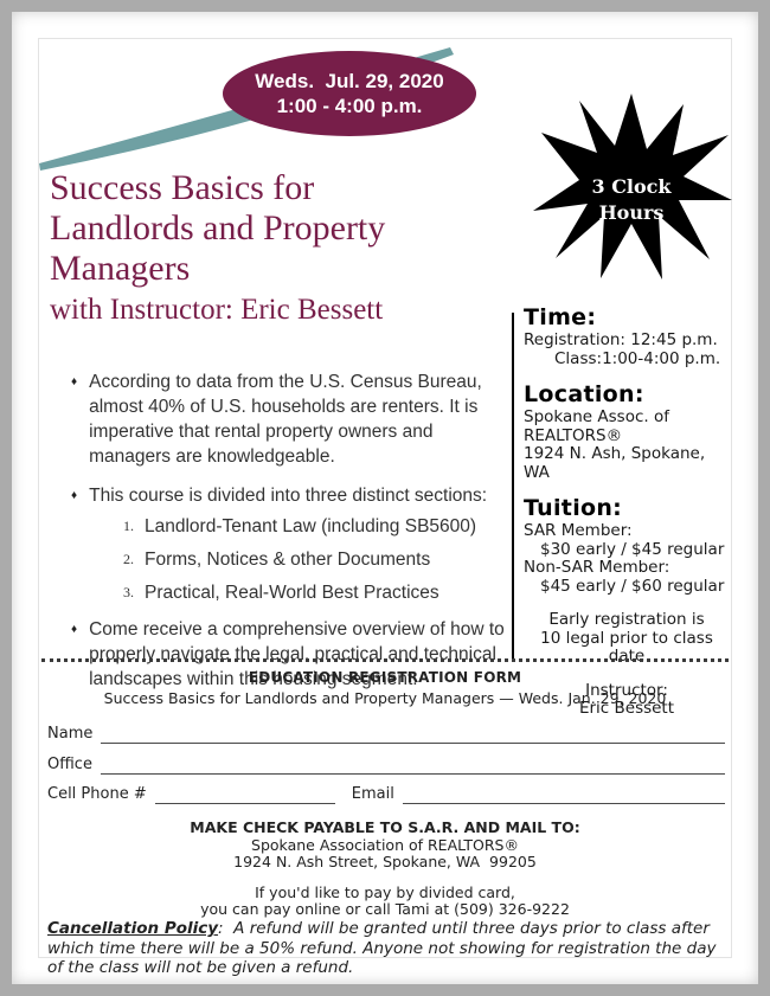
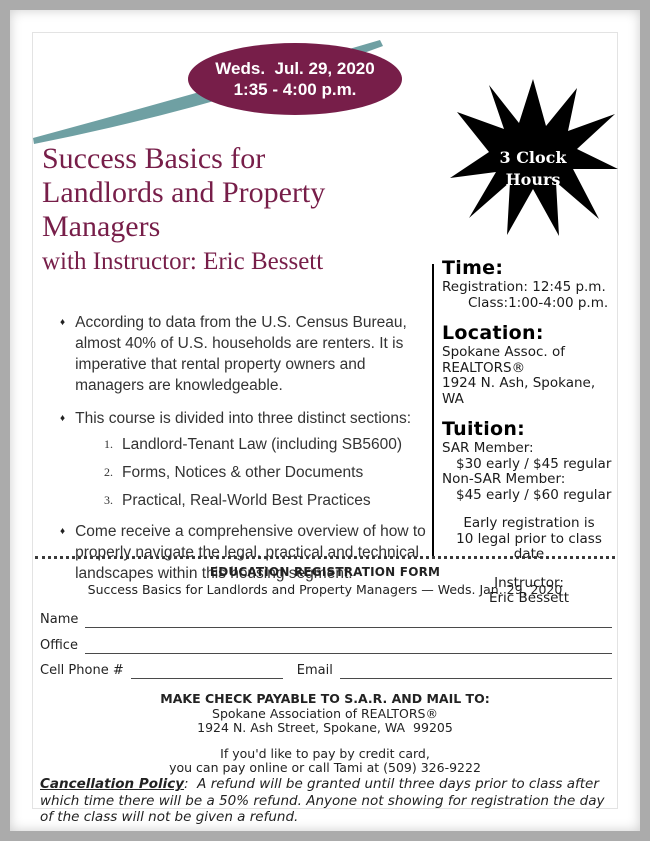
  Weds. Jul. 29, 2020
- 1:00 - 4:00 p.m.
+ 1:35 - 4:00 p.m.
  3 Clock
  Hours
  Success Basics for
  Landlords and Property
  Managers
  with Instructor: Eric Bessett
  ♦
  According to data from the U.S. Census Bureau, almost 40% of U.S. households are renters. It is imperative that rental property owners and managers are knowledgeable.
  ♦
  This course is divided into three distinct sections:
  1.
  Landlord-Tenant Law (including SB5600)
  2.
  Forms, Notices & other Documents
  3.
  Practical, Real-World Best Practices
  ♦
  Come receive a comprehensive overview of how to properly navigate the legal, practical and technical landscapes within this housing segment.
  Time:
  Registration: 12:45 p.m.
  Class:1:00-4:00 p.m.
  Location:
  Spokane Assoc. of REALTORS®
  1924 N. Ash, Spokane, WA
  Tuition:
  SAR Member:
  $30 early / $45 regular
  Non-SAR Member:
  $45 early / $60 regular
  Early registration is
  10 legal prior to class date
  Instructor:
  Eric Bessett
  EDUCATION REGISTRATION FORM
  Success Basics for Landlords and Property Managers — Weds. Jan. 29, 2020
  Name
  Office
  Cell Phone #
  Email
  MAKE CHECK PAYABLE TO S.A.R. AND MAIL TO:
  Spokane Association of REALTORS®
  1924 N. Ash Street, Spokane, WA 99205
- If you'd like to pay by divided card,
+ If you'd like to pay by credit card,
  you can pay online or call Tami at (509) 326-9222
  Cancellation Policy: A refund will be granted until three days prior to class after which time there will be a 50% refund. Anyone not showing for registration the day of the class will not be given a refund.
